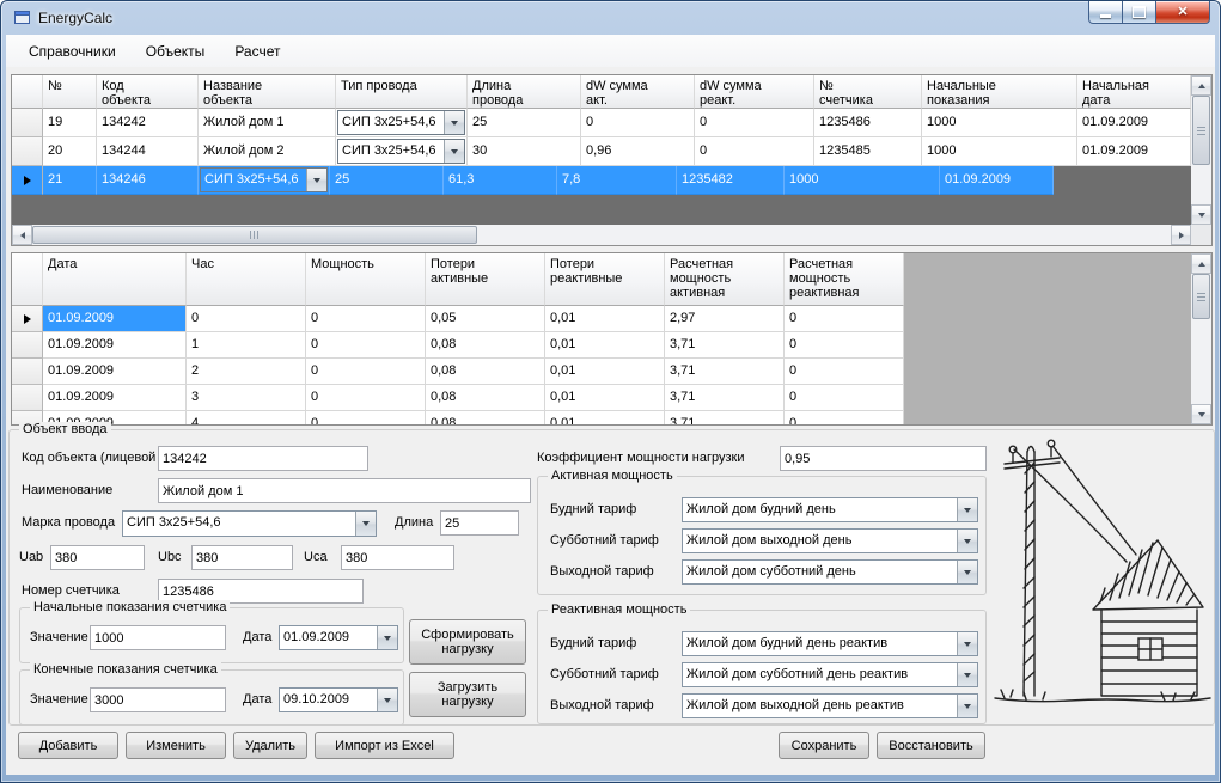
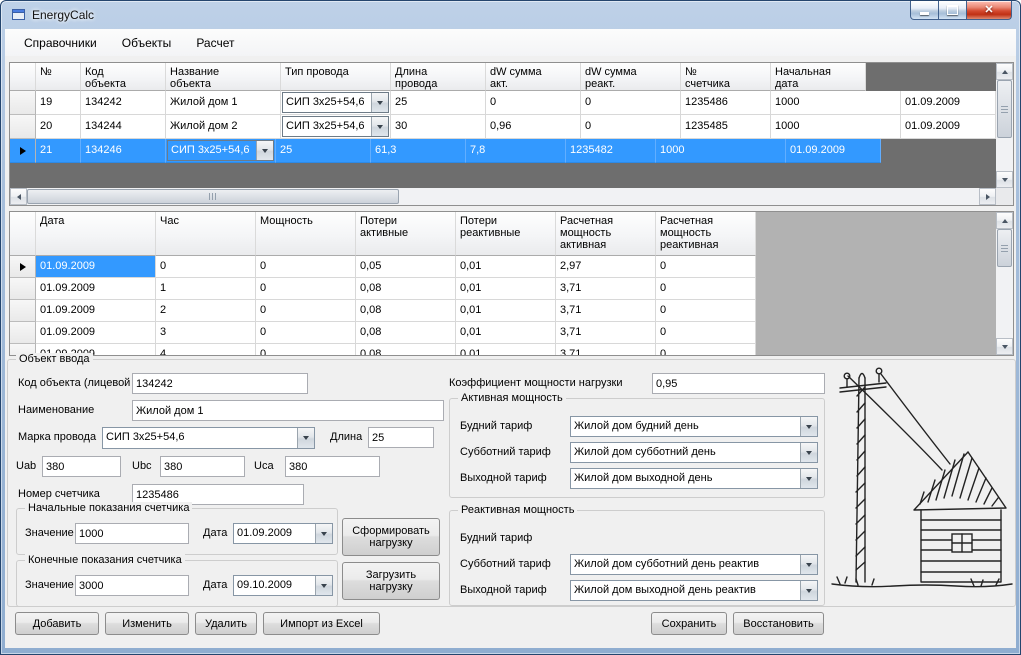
  EnergyCalc
  ✕
  Справочники Объекты Расчет
  №
  Код
  объекта
  Название
  объекта
  Тип провода
  Длина
  провода
  dW сумма
  акт.
  dW сумма
  реакт.
  №
  счетчика
- Начальные
- показания
  Начальная
  дата
  19
  134242
  Жилой дом 1
  СИП 3х25+54,6
  25
  0
  0
  1235486
  1000
  01.09.2009
  20
  134244
  Жилой дом 2
  СИП 3х25+54,6
  30
  0,96
  0
  1235485
  1000
  01.09.2009
  21
  134246
  СИП 3х25+54,6
  25
  61,3
  7,8
  1235482
  1000
  01.09.2009
  Дата
  Час
  Мощность
  Потери
  активные
  Потери
  реактивные
  Расчетная
  мощность
  активная
  Расчетная
  мощность
  реактивная
  01.09.2009
  0
  0
  0,05
  0,01
  2,97
  0
  01.09.2009
  1
  0
  0,08
  0,01
  3,71
  0
  01.09.2009
  2
  0
  0,08
  0,01
  3,71
  0
  01.09.2009
  3
  0
  0,08
  0,01
  3,71
  0
  4
  0
  0,08
  0,01
  3,71
  0
  Объект ввода
  Код объекта (лицевой
  134242
  Наименование
  Жилой дом 1
  Марка провода
  СИП 3х25+54,6
  Длина
  25
  Uab
  380
  Ubc
  380
  Uca
  380
  Номер счетчика
  1235486
  Начальные показания счетчика
  Значение
  1000
  Дата
  01.09.2009
  Конечные показания счетчика
  Значение
  3000
  Дата
  09.10.2009
  Сформировать нагрузку
  Загрузить нагрузку
  Коэффициент мощности нагрузки
  0,95
  Активная мощность
  Будний тариф
  Жилой дом будний день
  Субботний тариф
- Жилой дом выходной день
+ Жилой дом субботний день
  Выходной тариф
- Жилой дом субботний день
+ Жилой дом выходной день
  Реактивная мощность
  Будний тариф
- Жилой дом будний день реактив
  Субботний тариф
  Жилой дом субботний день реактив
  Выходной тариф
  Жилой дом выходной день реактив
  Добавить
  Изменить
  Удалить
  Импорт из Excel
  Сохранить
  Восстановить
